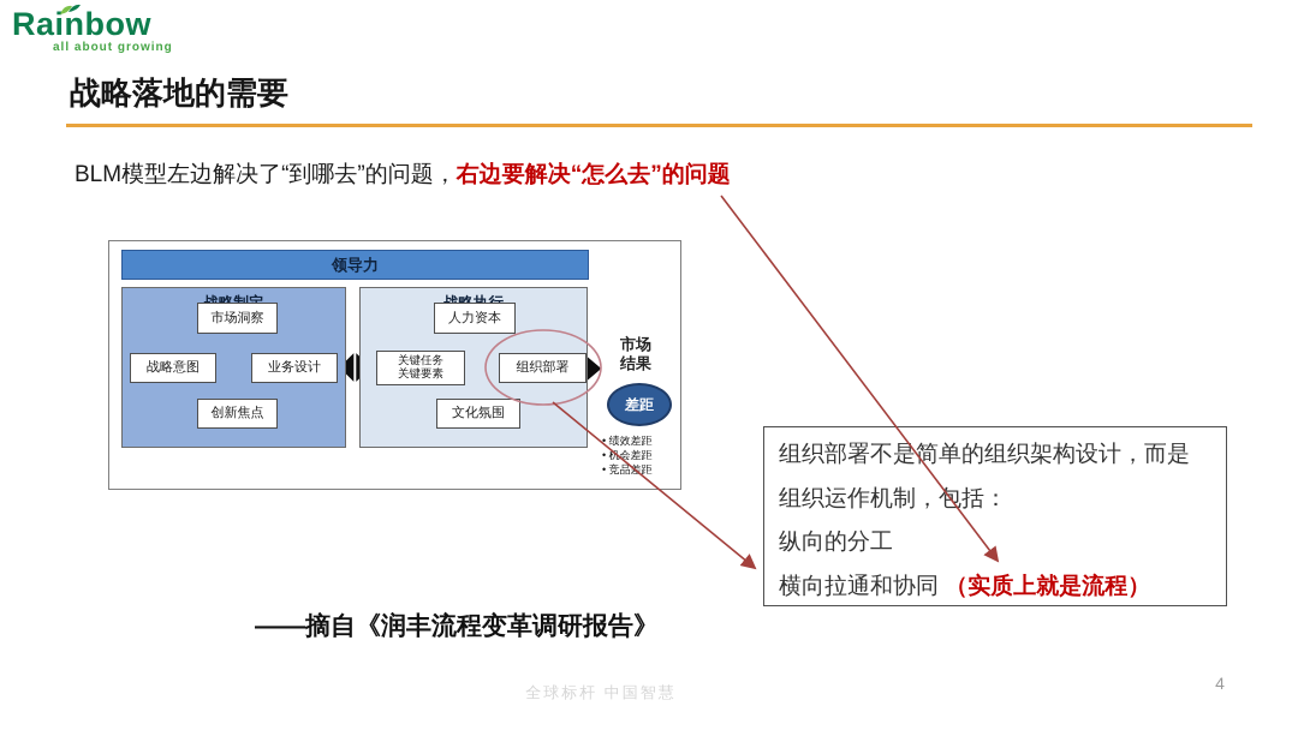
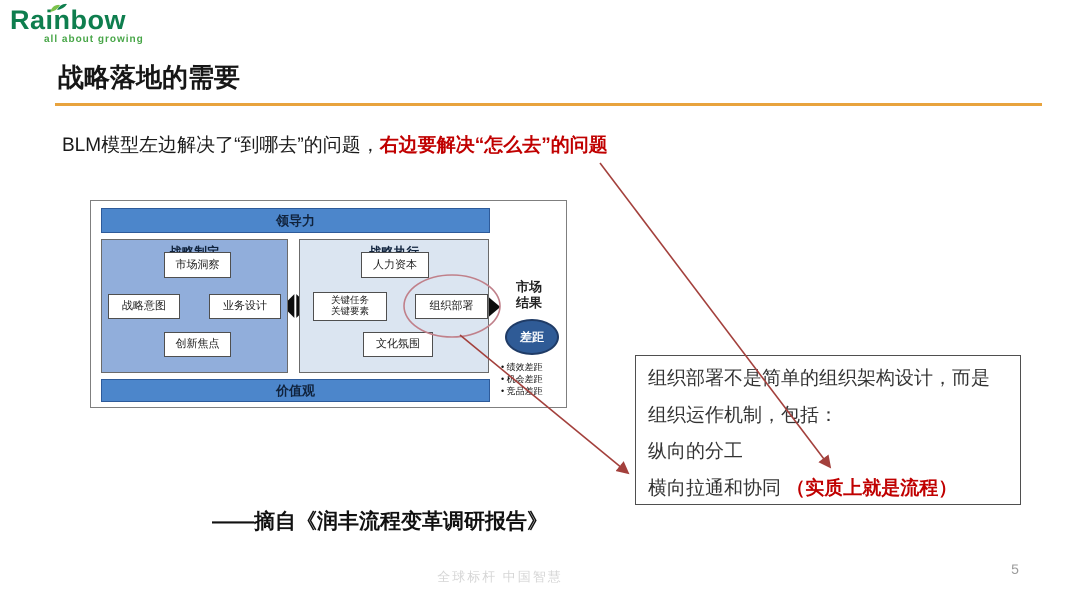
  Rainbow
  all about growing
  战略落地的需要
  BLM模型左边解决了“到哪去”的问题，右边要解决“怎么去”的问题
  领导力
  市场洞察
  战略意图
  业务设计
  创新焦点
  人力资本
  关键任务
  关键要素
  组织部署
  文化氛围
  市场
  结果
  差距
  绩效差距
  机会差距
  竞品距
+ 价值观
  组织部署不是简单的组织架构设计，而是
  组织运作机制，括：
  纵向的分工
  横向拉通和协同 （实质上就是流程）
  ——摘自《润丰流程变革调研报告》
  全球标杆 中国智慧
- 4
+ 5
